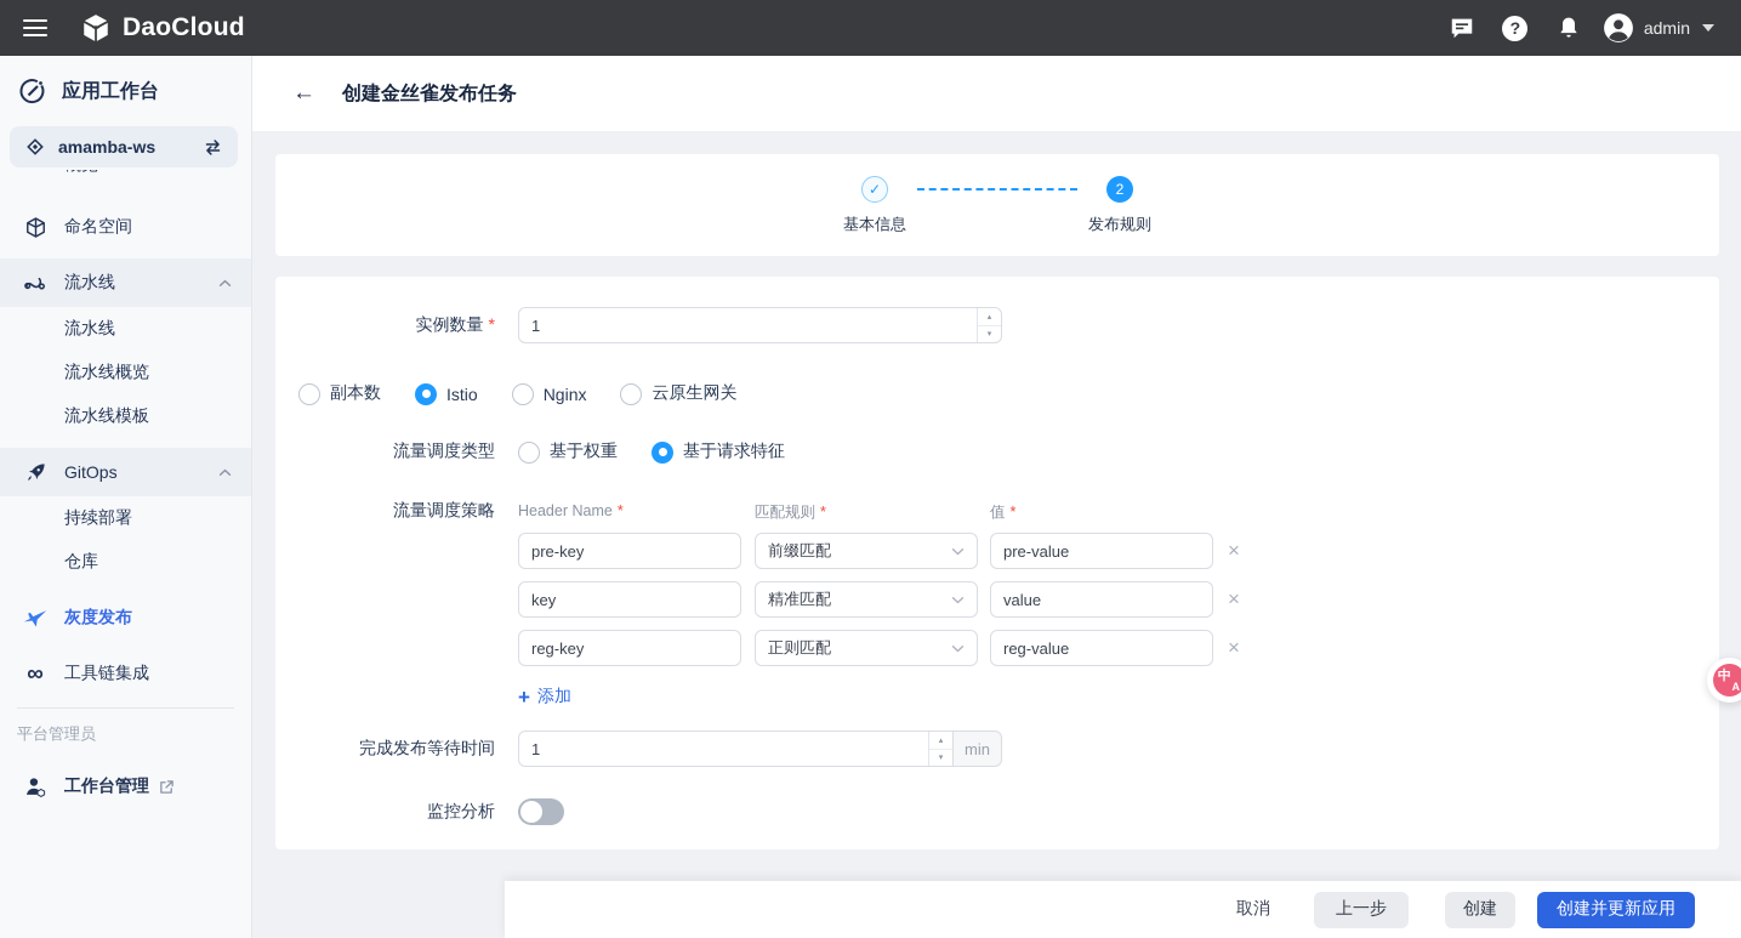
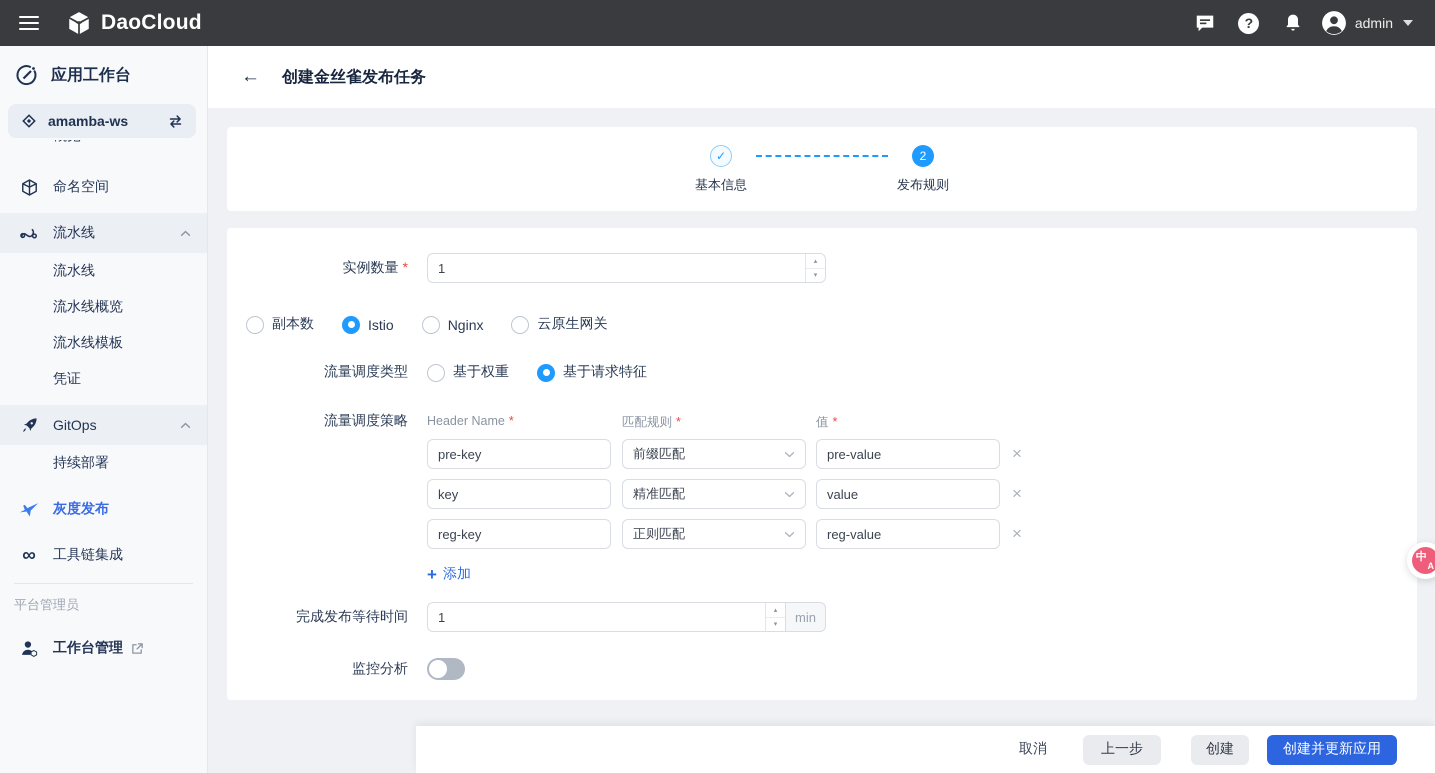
  DaoCloud
  ?
  admin
  应用工作台
  amamba-ws
  命名空间
  流水线
  流水线
  流水线概览
  流水线模板
+ 凭证
  GitOps
  持续部署
- 仓库
  灰度发布
  ∞
  工具链集成
  平台管理员
  工作台管理
  ←
  创建金丝雀发布任务
  ✓
  基本信息
  2
  发布规则
  实例数量 *
  1
  副本数
  Istio
  Nginx
  云原生网关
  流量调度类型
  基于权重
  基于请求特征
  流量调度策略
  Header Name *
  匹配规则 *
  值 *
  pre-key
  前缀匹配
  pre-value
  ×
  key
  精准匹配
  value
  ×
  reg-key
  正则匹配
  reg-value
  ×
  +
  添加
  完成发布等待时间
  1
  min
  监控分析
  取消
  上一步
  创建
  创建并更新应用
  中
  A
